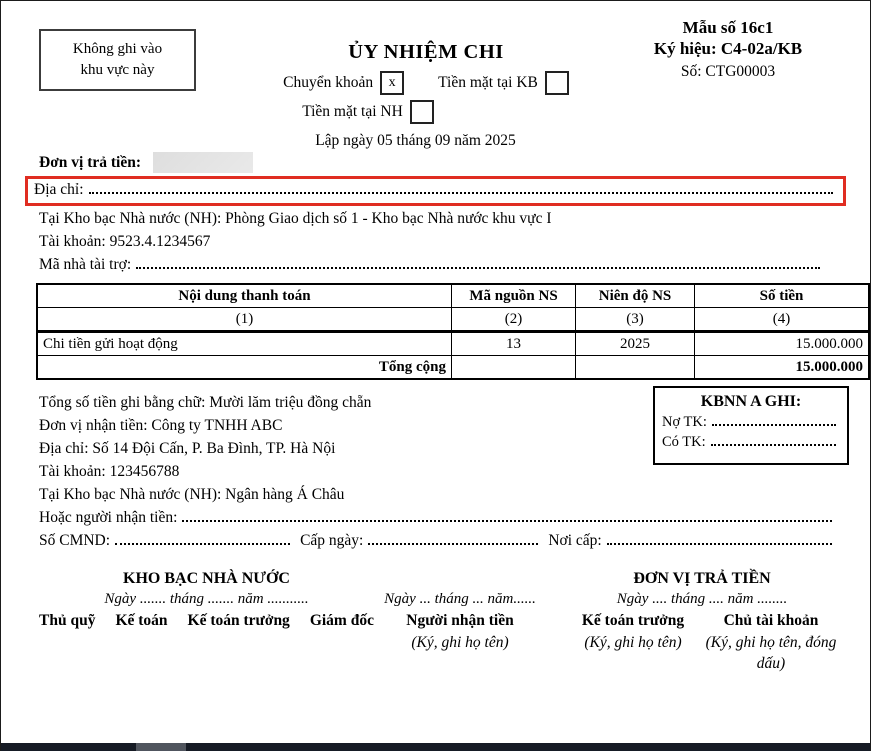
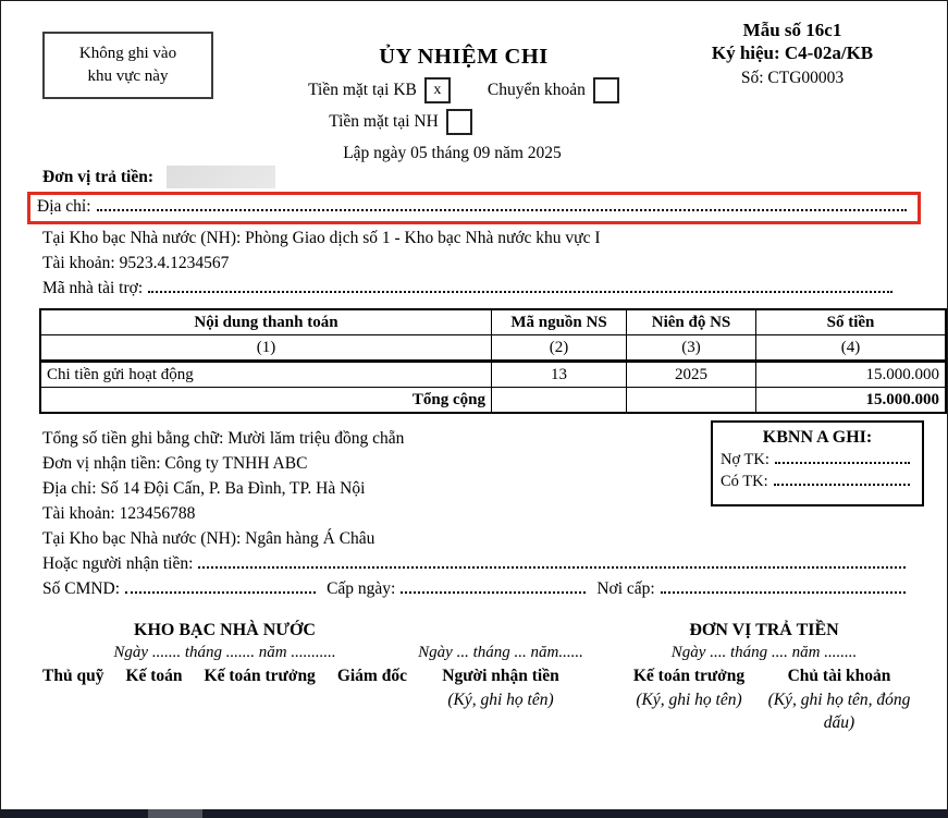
  Không ghi vào
  khu vực này
  ỦY NHIỆM CHI
- Chuyển khoản
+ Tiền mặt tại KB
  x
- Tiền mặt tại KB
+ Chuyển khoản
  Tiền mặt tại NH
  Mẫu số 16c1
  Ký hiệu: C4-02a/KB
  Số: CTG00003
  Lập ngày 05 tháng 09 năm 2025
  Đơn vị trả tiền:
  Địa chỉ:
  Tại Kho bạc Nhà nước (NH): Phòng Giao dịch số 1 - Kho bạc Nhà nước khu vực I
  Tài khoản: 9523.4.1234567
  Mã nhà tài trợ:
  Nội dung thanh toán	Mã nguồn NS	Niên độ NS	Số tiền
  (1)	(2)	(3)	(4)
  Chi tiền gửi hoạt động	13	2025	15.000.000
  Tổng cộng			15.000.000
  KBNN A GHI:
  Nợ TK:
  Có TK:
  Tổng số tiền ghi bằng chữ: Mười lăm triệu đồng chẵn
  Đơn vị nhận tiền: Công ty TNHH ABC
  Địa chỉ: Số 14 Đội Cấn, P. Ba Đình, TP. Hà Nội
  Tài khoản: 123456788
  Tại Kho bạc Nhà nước (NH): Ngân hàng Á Châu
  Hoặc người nhận tiền:
  Số CMND:
  Cấp ngày:
  Nơi cấp:
  KHO BẠC NHÀ NƯỚC
  Ngày ....... tháng ....... năm ...........
  Thủ quỹ
  Kế toán
  Kế toán trưởng
  Giám đốc
  Ngày ... tháng ... năm......
  Người nhận tiền
  (Ký, ghi họ tên)
  ĐƠN VỊ TRẢ TIỀN
  Ngày .... tháng .... năm ........
  Kế toán trưởng
  (Ký, ghi họ tên)
  Chủ tài khoản
  (Ký, ghi họ tên, đóng dấu)
